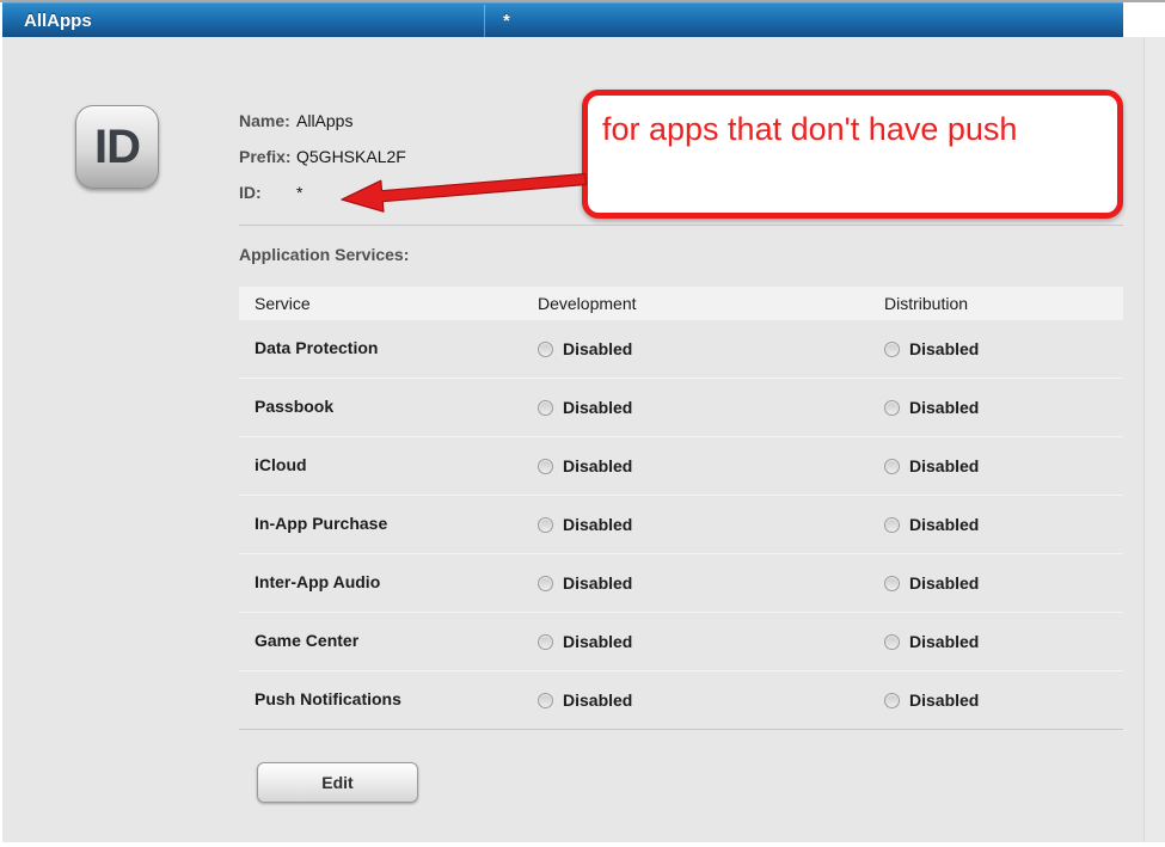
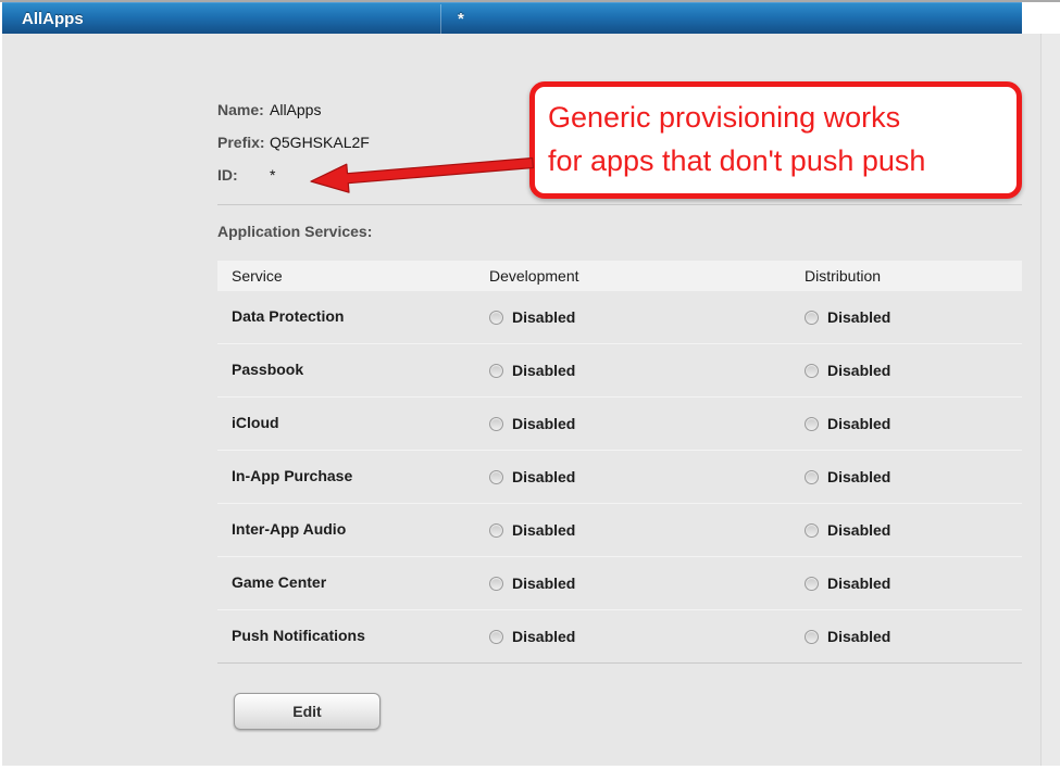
  AllApps
  *
- ID
  Name:
  AllApps
  Prefix:
  Q5GHSKAL2F
  ID:
  *
+ Generic provisioning works
- for apps that don't have push
+ for apps that don't push push
  Application Services:
  Service
  Development
  Distribution
  Data Protection
  Disabled
  Disabled
  Passbook
  Disabled
  Disabled
  iCloud
  Disabled
  Disabled
  In-App Purchase
  Disabled
  Disabled
  Inter-App Audio
  Disabled
  Disabled
  Game Center
  Disabled
  Disabled
  Push Notifications
  Disabled
  Disabled
  Edit
